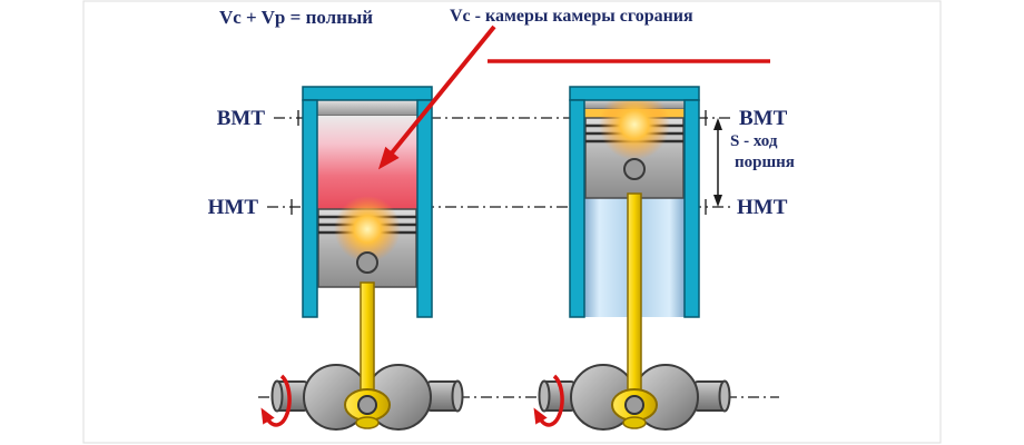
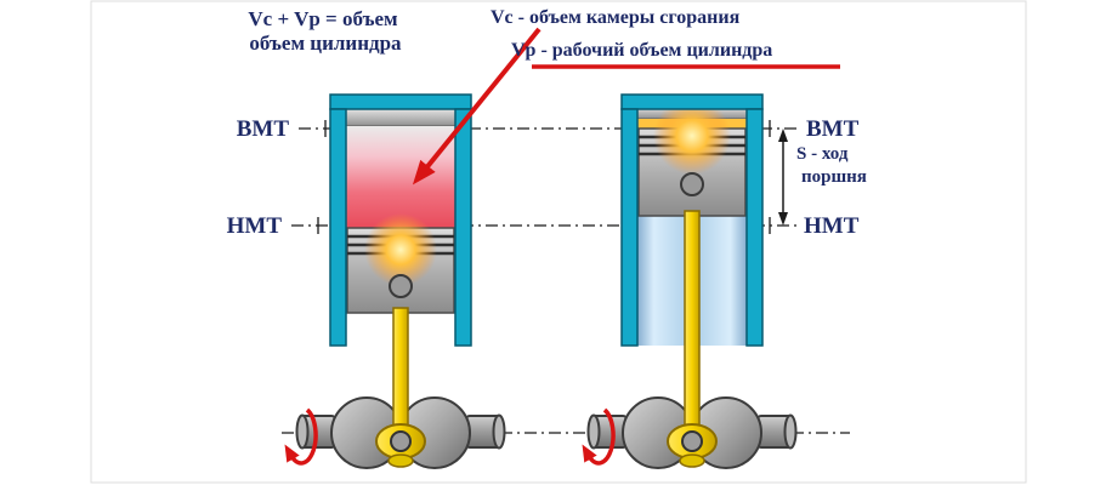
- Vc + Vp = полный
+ Vc + Vp = объем
+ объем цилиндра
- Vc - камеры камеры сгорания
+ Vc - объем камеры сгорания
+ Vp - рабочий объем цилиндра
  ВМТ
  НМТ
  ВМТ
  НМТ
  S - ход
  поршня
